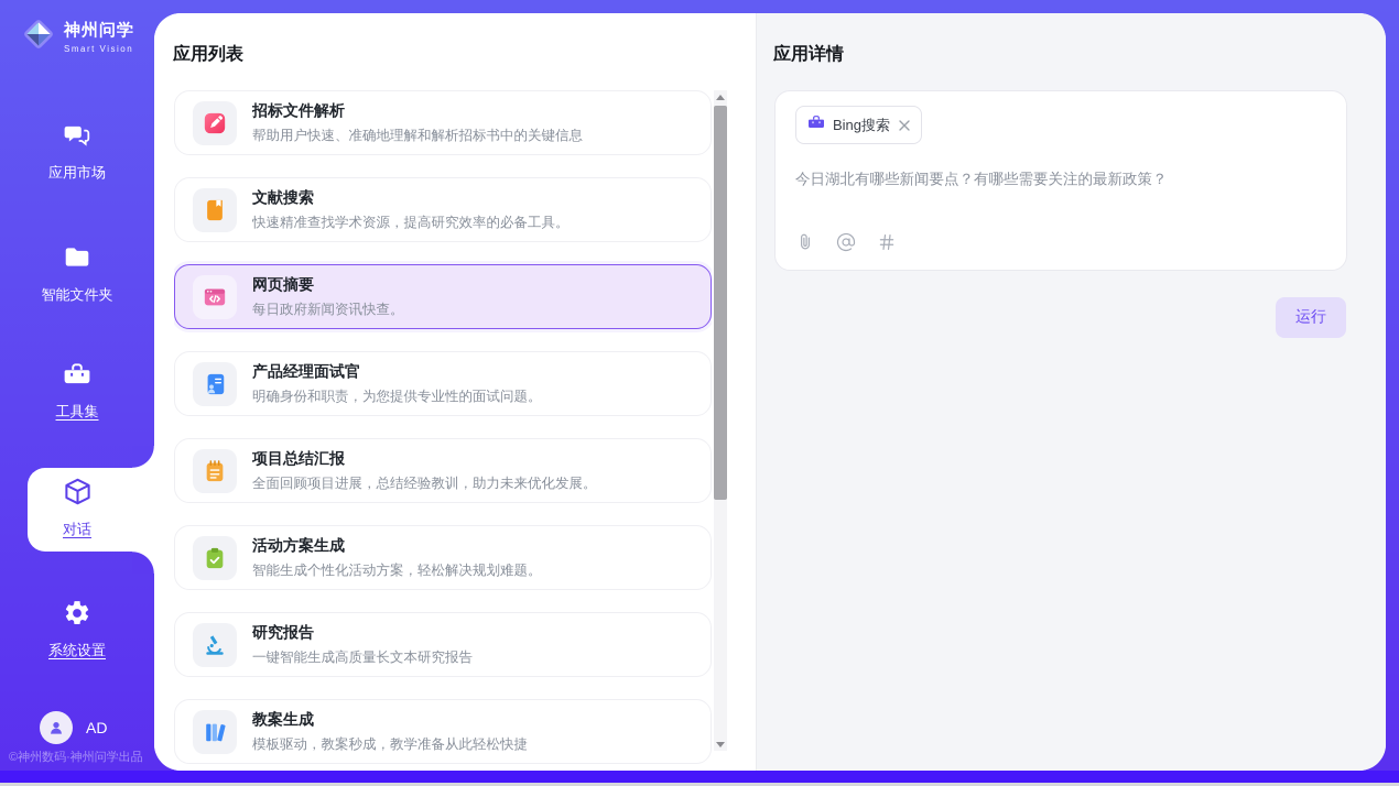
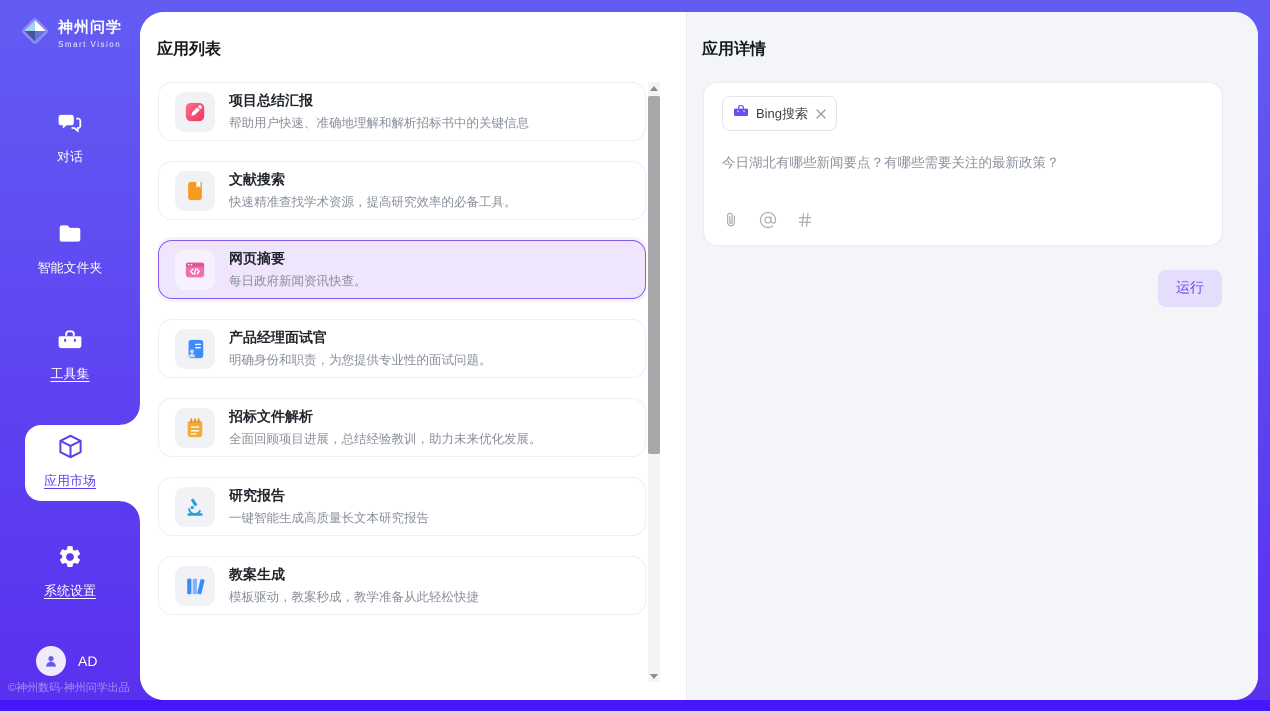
  神州问学
  Smart Vision
- 应用市场
+ 对话
  智能文件夹
  工具集
- 对话
+ 应用市场
  系统设置
  AD
  ©神州数码·神州问学出品
  应用列表
- 招标文件解析
+ 项目总结汇报
  帮助用户快速、准确地理解和解析招标书中的关键信息
  文献搜索
  快速精准查找学术资源，提高研究效率的必备工具。
  网页摘要
  每日政府新闻资讯快查。
  产品经理面试官
  明确身份和职责，为您提供专业性的面试问题。
- 项目总结汇报
+ 招标文件解析
  全面回顾项目进展，总结经验教训，助力未来优化发展。
- 活动方案生成
- 智能生成个性化活动方案，轻松解决规划难题。
  研究报告
  一键智能生成高质量长文本研究报告
  教案生成
  模板驱动，教案秒成，教学准备从此轻松快捷
  应用详情
  Bing搜索
  今日湖北有哪些新闻要点？有哪些需要关注的最新政策？
  运行
